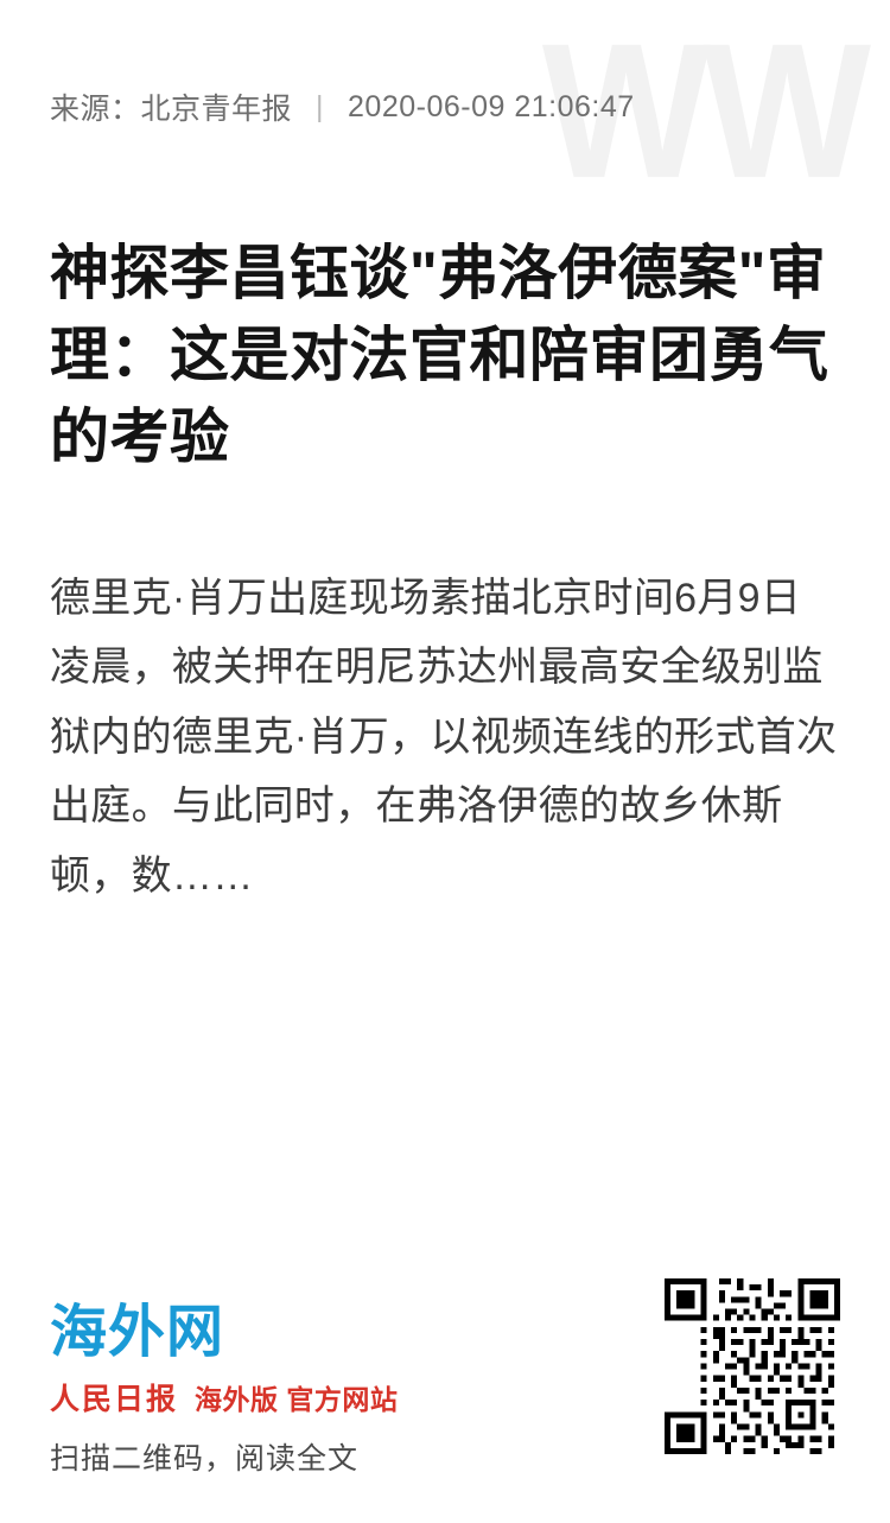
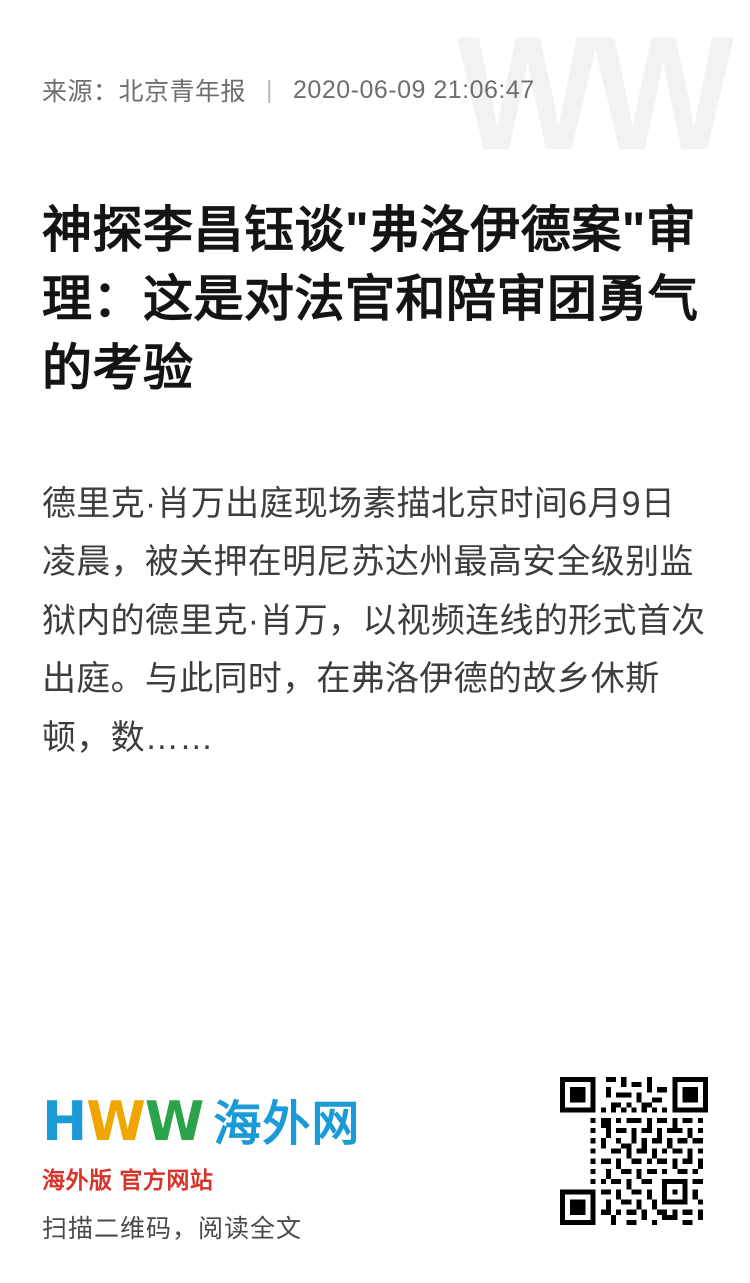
  WW
  来源：
  北京青年报
  |
  2020-06-09 21:06:47
  神探李昌钰谈"弗洛伊德案"审理：这是对法官和陪审团勇气的考验
  德里克·肖万出庭现场素描北京时间6月9日凌晨，被关押在明尼苏达州最高安全级别监狱内的德里克·肖万，以视频连线的形式首次出庭。与此同时，在弗洛伊德的故乡休斯顿，数……
+ HWW
  海外网
- 人民日报
  海外版 官方网站
  扫描二维码，阅读全文
